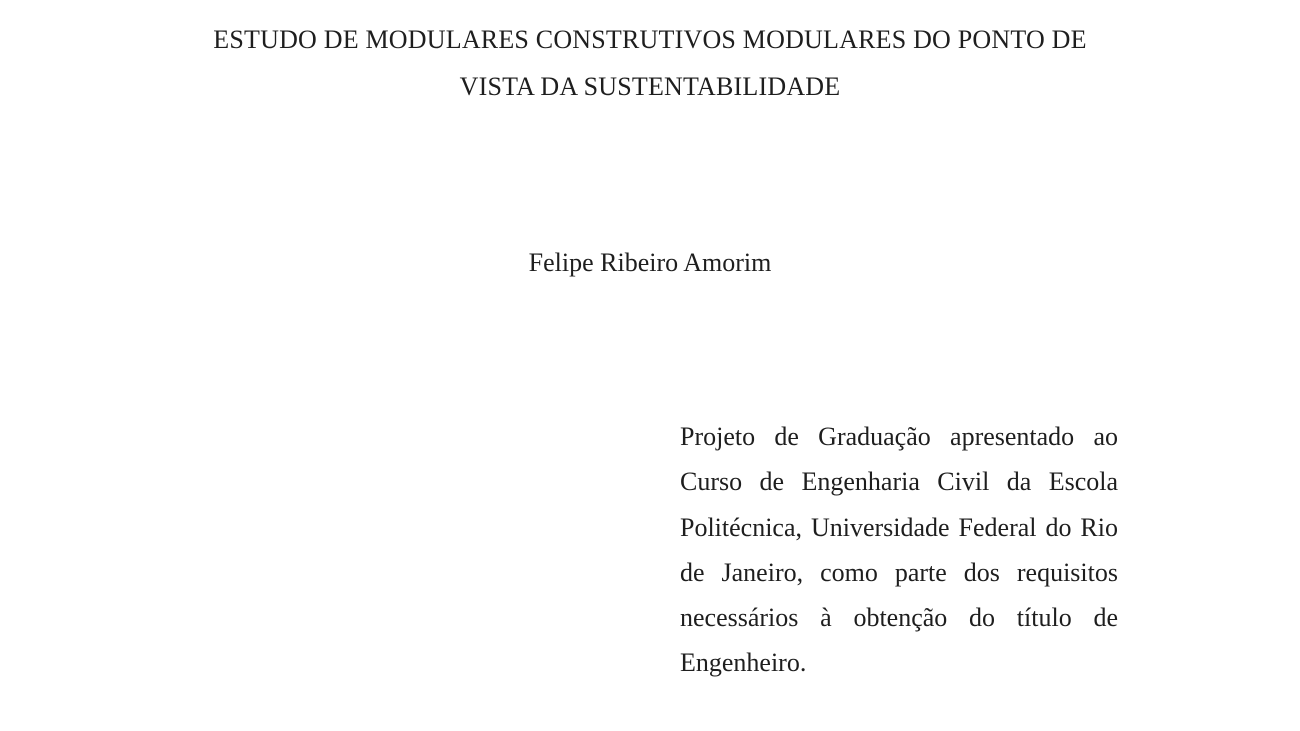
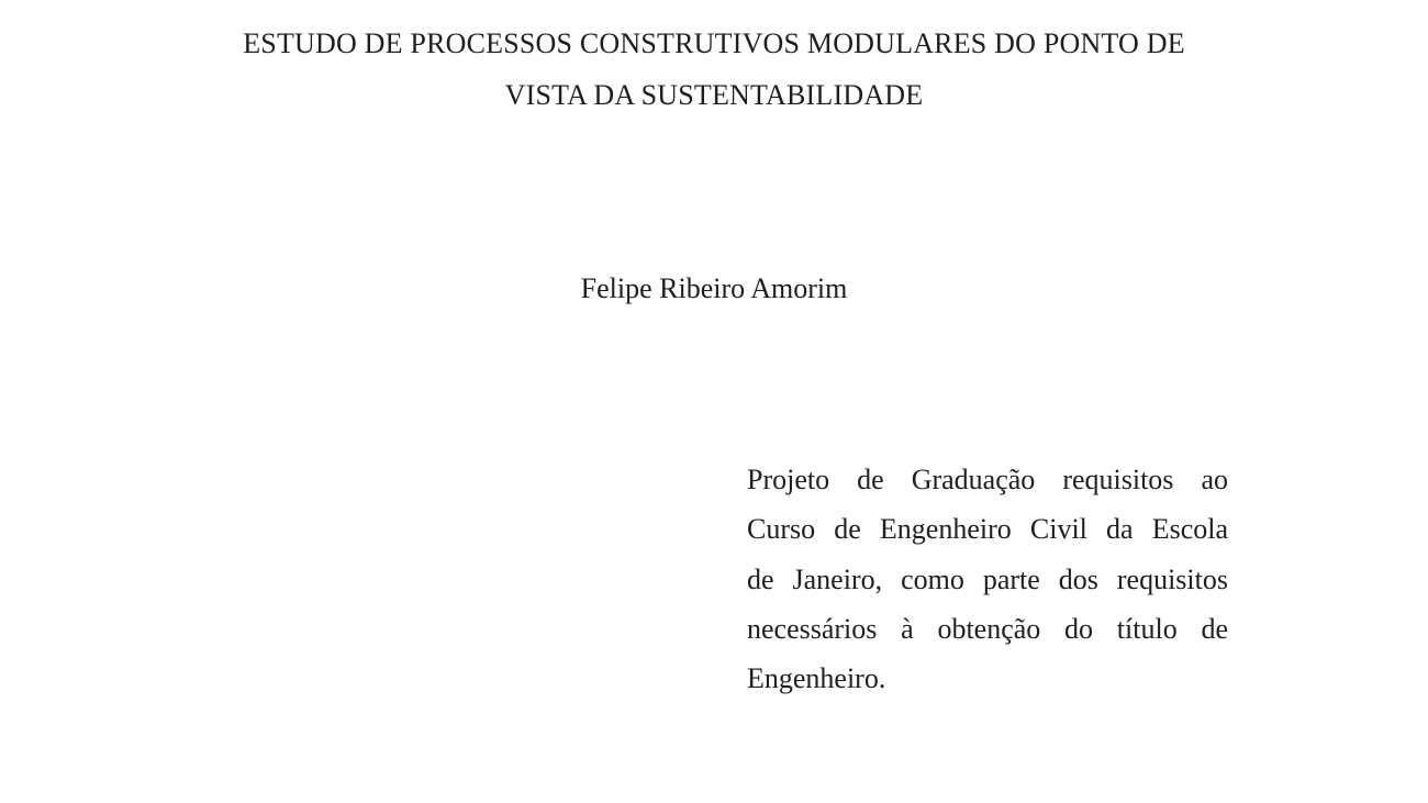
- ESTUDO DE MODULARES CONSTRUTIVOS MODULARES DO PONTO DE
+ ESTUDO DE PROCESSOS CONSTRUTIVOS MODULARES DO PONTO DE
  VISTA DA SUSTENTABILIDADE
  Felipe Ribeiro Amorim
- Projeto de Graduação apresentado ao
+ Projeto de Graduação requisitos ao
- Curso de Engenharia Civil da Escola
+ Curso de Engenheiro Civil da Escola
- Politécnica, Universidade Federal do Rio
  de Janeiro, como parte dos requisitos
  necessários à obtenção do título de
  Engenheiro.
